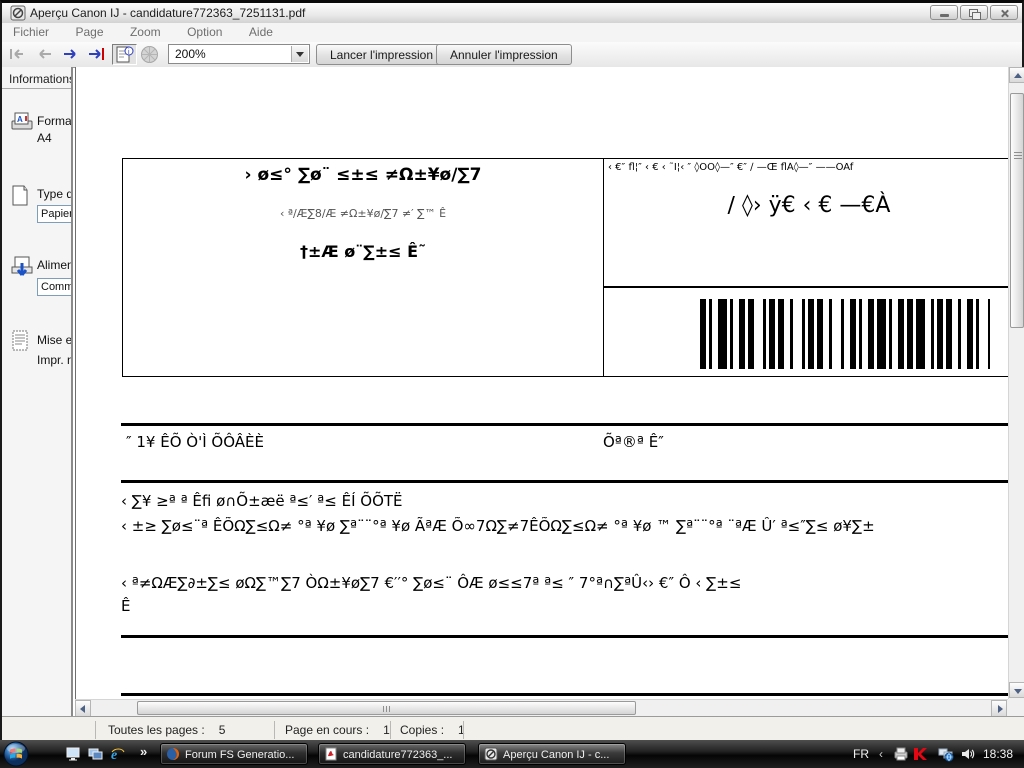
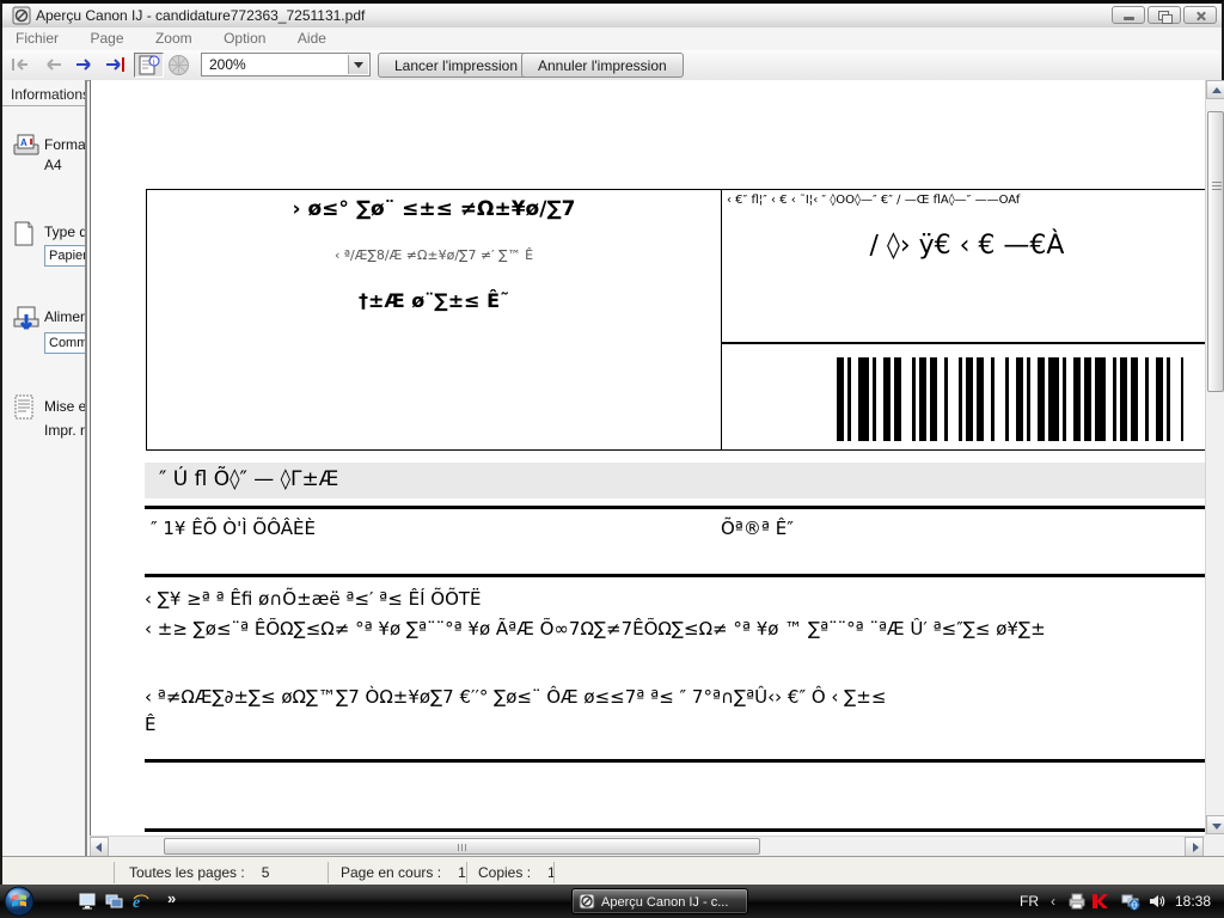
  Aperçu Canon IJ - candidature772363_7251131.pdf
  Fichier Page Zoom Option Aide
  200%
  Lancer l'impression
  Annuler l'impression
  Information
  A
  Forma
  A4
  Type d
  Papier
  Alimen
  Comm
  Mise e
  Impr. n
  › ø≤° ∑ø¨ ≤±≤ ≠Ω±¥ø∕∑7
  ‹ ª∕Æ∑8∕Æ ≠Ω±¥ø∕∑7 ≠′ ∑™ Ê
  †±Æ ø¨∑±≤ Ê˜
  ‹ €″ fl¦″ ‹ € ‹ ˜Ï¦‹ ″ ◊ÕÕ◊—″ €″ ∕ —Œ flÁ◊—″ ——ÕÃf
  ∕ ◊› ÿ€ ‹ € —€À
+ ″ Ú fl Õ◊″ — ◊Γ±Æ
  ″ 1¥ ÊÕ Ò'Ì ÕÔÂÈÈ
  Õª®ª Ê″
  ‹ ∑¥ ≥ª ª Êfi ø∩Õ±æë ª≤′ ª≤ ÊÍ ÕÕΤË
  ‹ ±≥ ∑ø≤¨ª ÊÕΩ∑≤Ω≠ °ª ¥ø ∑ª¨¨°ª ¥ø ÃªÆ Õ∞7Ω∑≠7ÊÕΩ∑≤Ω≠ °ª ¥ø ™ ∑ª¨¨°ª ¨ªÆ Û′ ª≤″∑≤ ø¥∑±
  ‹ ª≠ΩÆ∑∂±∑≤ øΩ∑™∑7 ÒΩ±¥ø∑7 €′′° ∑ø≤¨ ÔÆ ø≤≤7ª ª≤ ″ 7°ª∩∑ªÛ‹› €″ Ô ‹ ∑±≤
  Ê
  Toutes les pages : 5
  Page en cours : 1
  Copies : 1
  e
  »
- Forum FS Generatio...
- candidature772363_...
  Aperçu Canon IJ - c...
  FR
  ‹
  18:38
